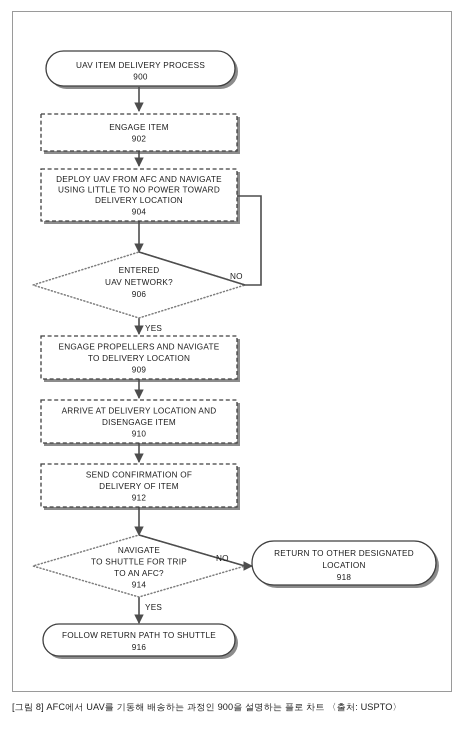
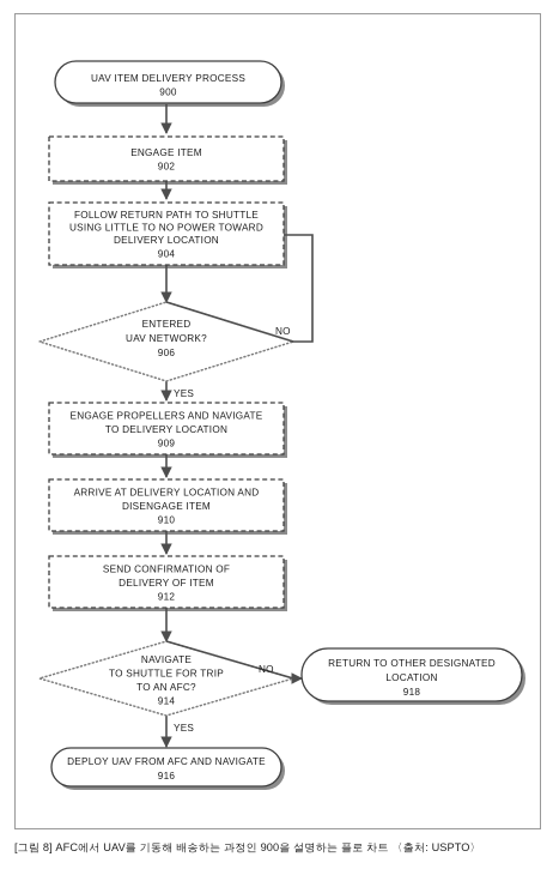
  UAV ITEM DELIVERY PROCESS
  900
  ENGAGE ITEM
  902
- DEPLOY UAV FROM AFC AND NAVIGATE
+ FOLLOW RETURN PATH TO SHUTTLE
  USING LITTLE TO NO POWER TOWARD
  DELIVERY LOCATION
  904
  ENTERED
  UAV NETWORK?
  906
  NO
  YES
  ENGAGE PROPELLERS AND NAVIGATE
  TO DELIVERY LOCATION
  909
  ARRIVE AT DELIVERY LOCATION AND
  DISENGAGE ITEM
  910
  SEND CONFIRMATION OF
  DELIVERY OF ITEM
  912
  NAVIGATE
  TO SHUTTLE FOR TRIP
  TO AN AFC?
  914
  NO
  YES
- FOLLOW RETURN PATH TO SHUTTLE
+ DEPLOY UAV FROM AFC AND NAVIGATE
  916
  RETURN TO OTHER DESIGNATED
  LOCATION
  918
  [그림 8] AFC에서 UAV를 기동해 배송하는 과정인 900을 설명하는 플로 차트 〈출처: USPTO〉
